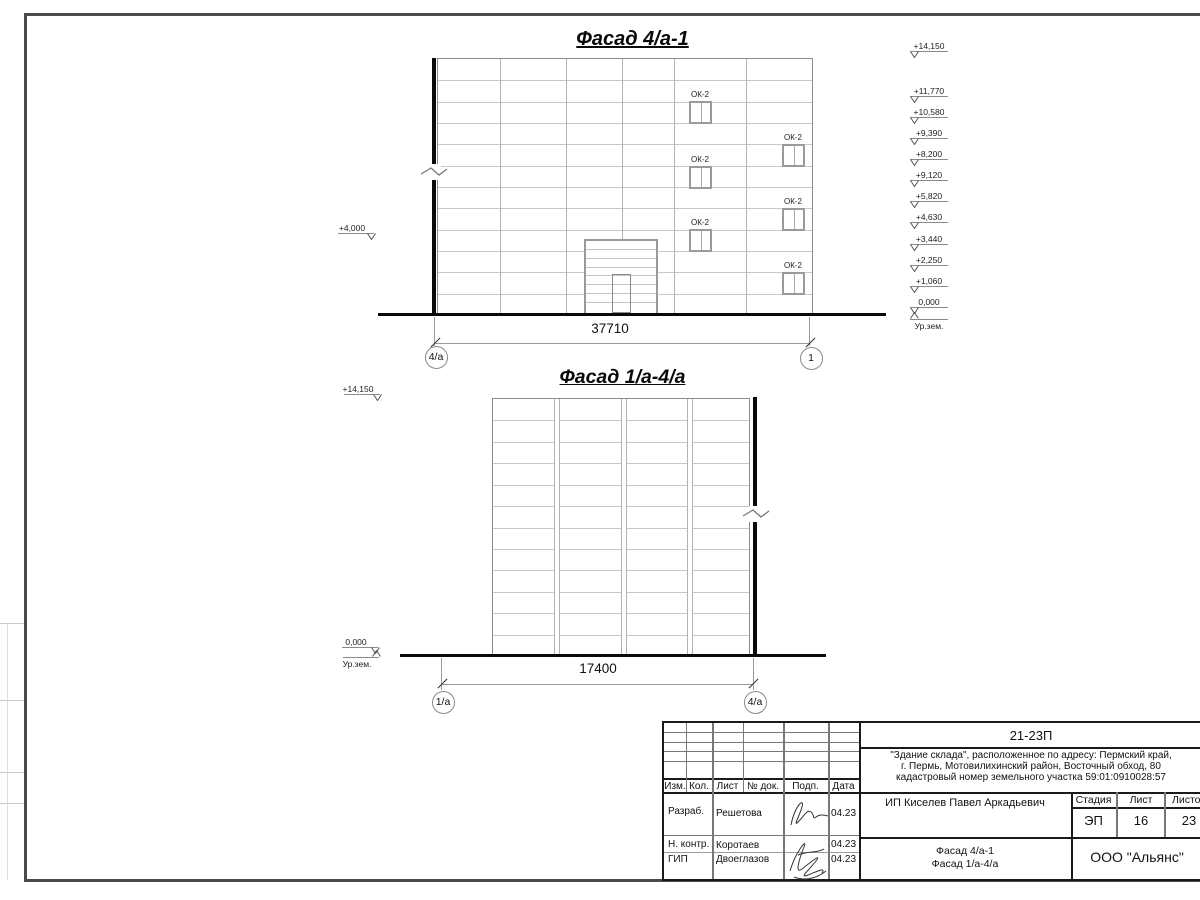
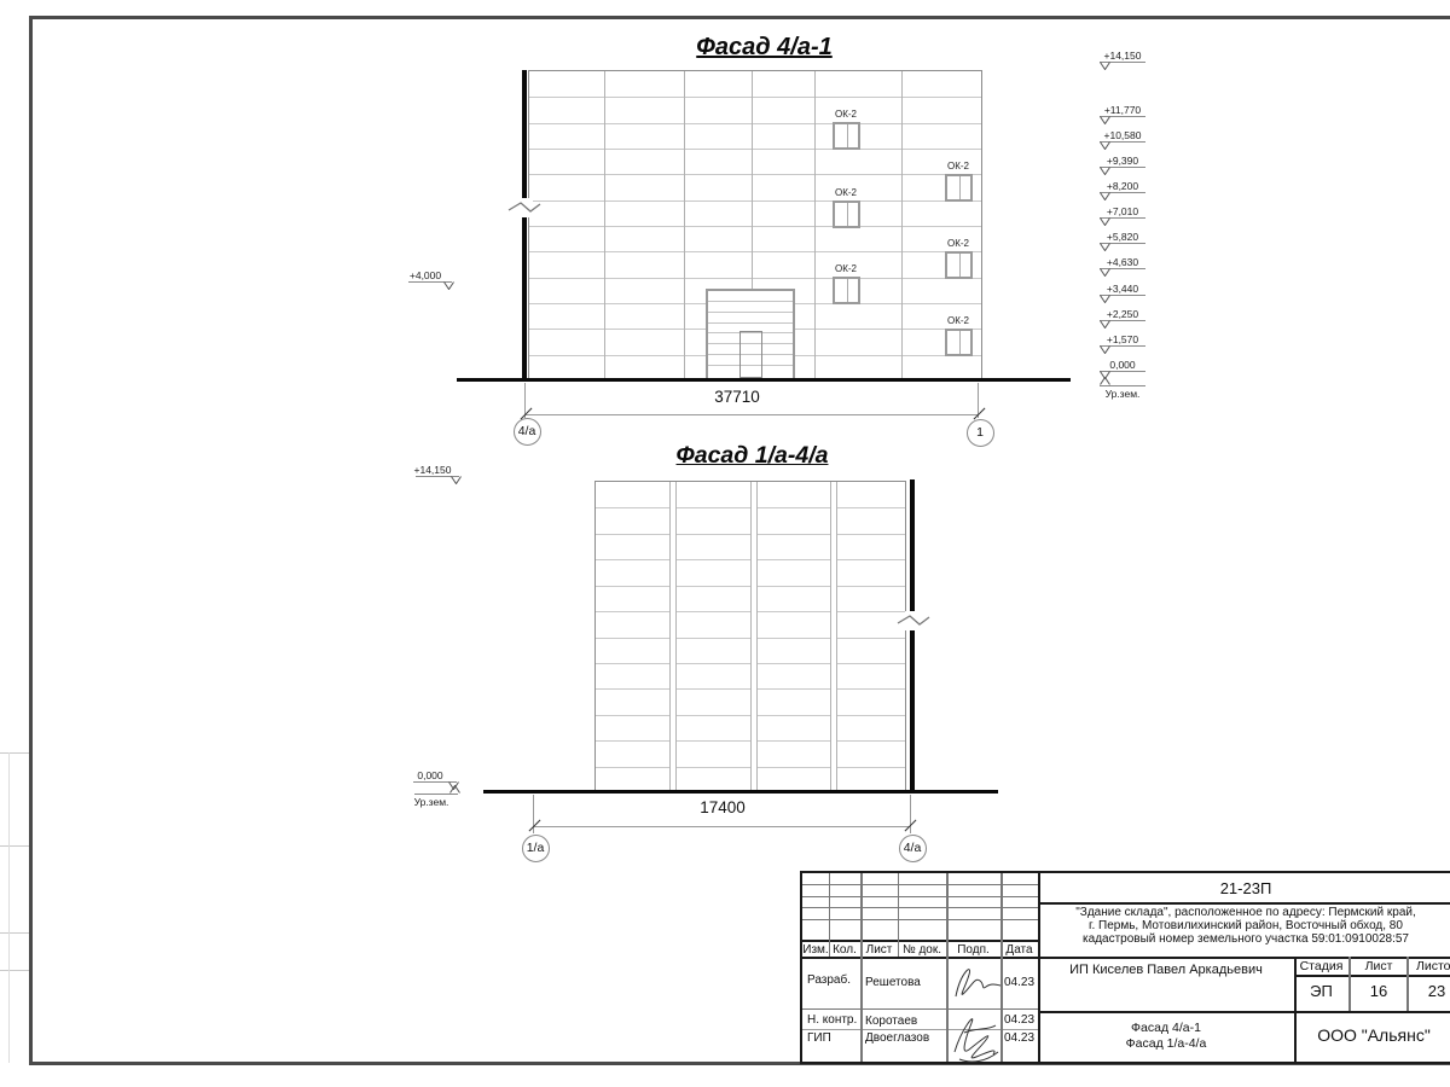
  Фасад 4/а-1
  ОК-2
  ОК-2
  ОК-2
  ОК-2
  ОК-2
  ОК-2
  37710
  4/а
  1
  Фасад 1/а-4/а
  17400
  1/а
  4/а
  21-23П
  "Здание склада", расположенное по адресу: Пермский край,
  г. Пермь, Мотовилихинский район, Восточный обход, 80
  кадастровый номер земельного участка 59:01:0910028:57
  Изм.
  Кол.
  Лист
  № док.
  Подп.
  Дата
  Разраб.
  Решетова
  04.23
  Н. контр.
  Коротаев
  04.23
  ГИП
  Двоеглазов
  04.23
  ИП Киселев Павел Аркадьевич
  Стадия
  Лист
  Листо
  ЭП
  16
  23
  Фасад 4/а-1
  Фасад 1/а-4/а
  ООО "Альянс"
  +14,150
  +11,770
  +10,580
  +9,390
  +8,200
- +9,120
+ +7,010
  +5,820
  +4,630
  +3,440
  +2,250
- +1,060
+ +1,570
  0,000
  Ур.зем.
  +4,000
  +14,150
  0,000
  Ур.зем.
